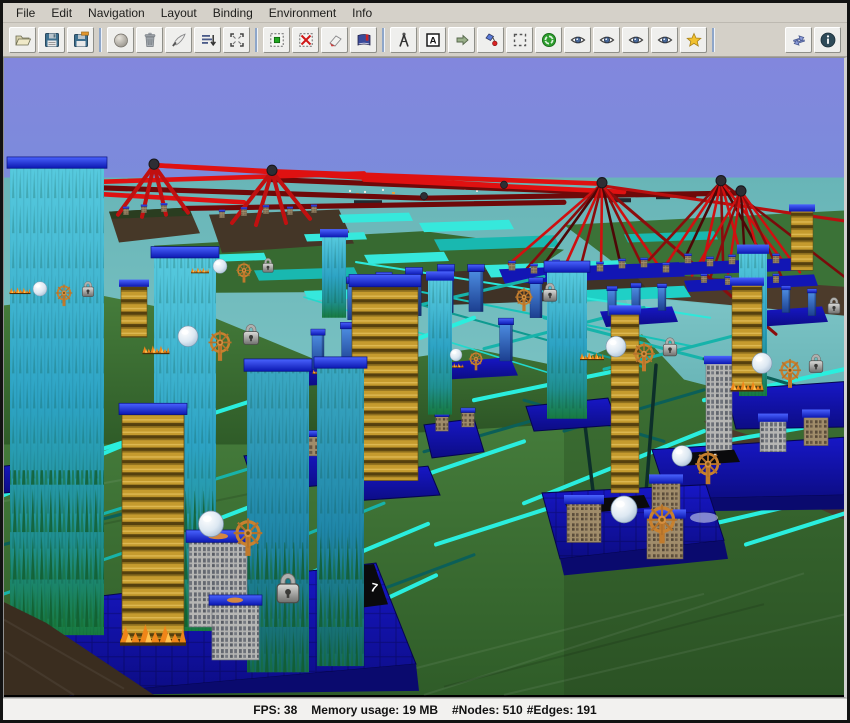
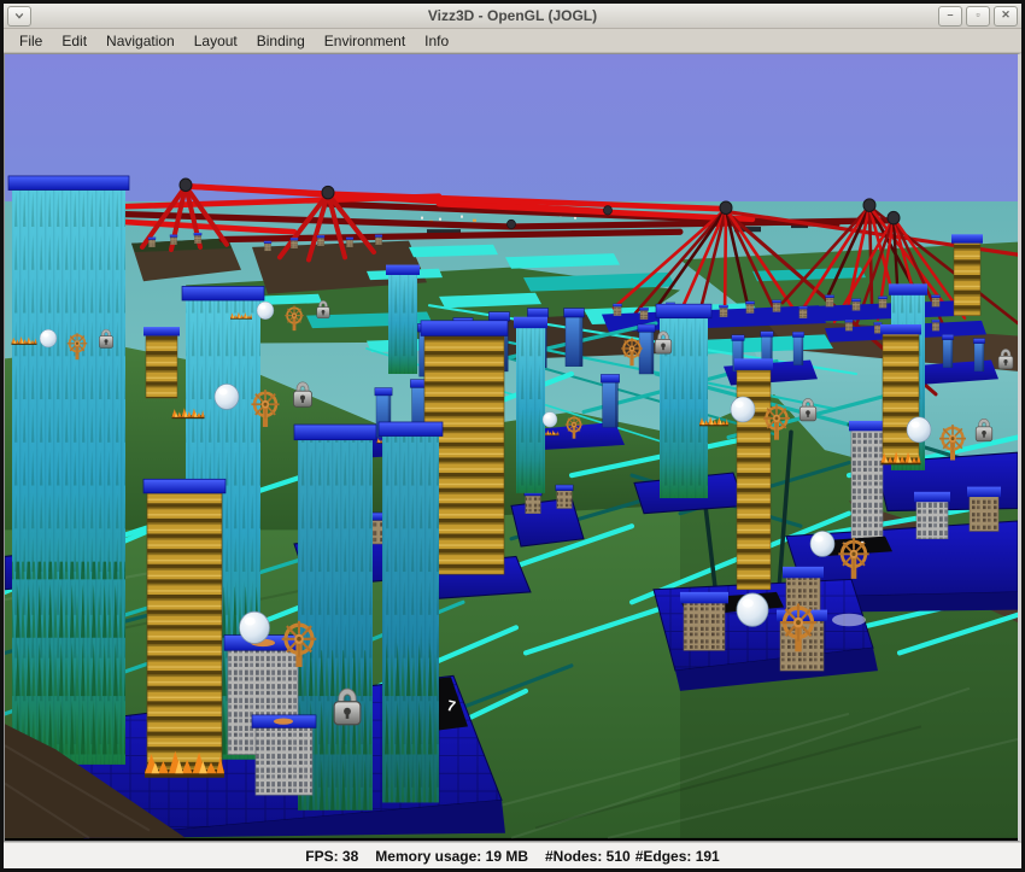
+ Vizz3D - OpenGL (JOGL)
+ –
+ ▫
+ ✕
  File
  Edit
  Navigation
  Layout
  Binding
  Environment
  Info
- A
  FPS: 38
  Memory usage: 19 MB
  #Nodes: 510
  #Edges: 191
